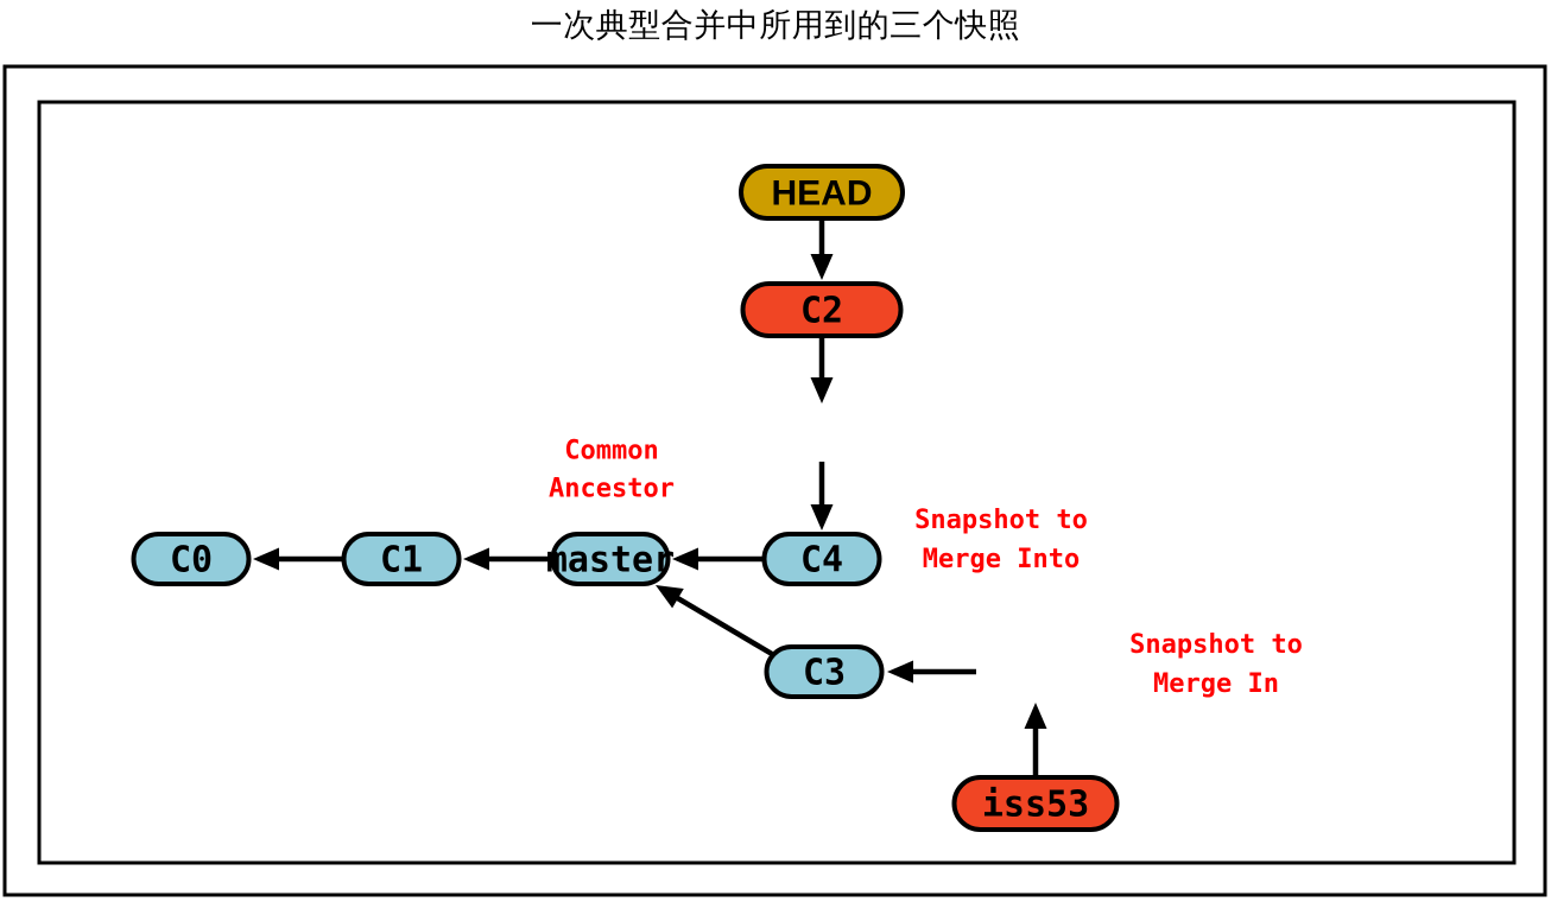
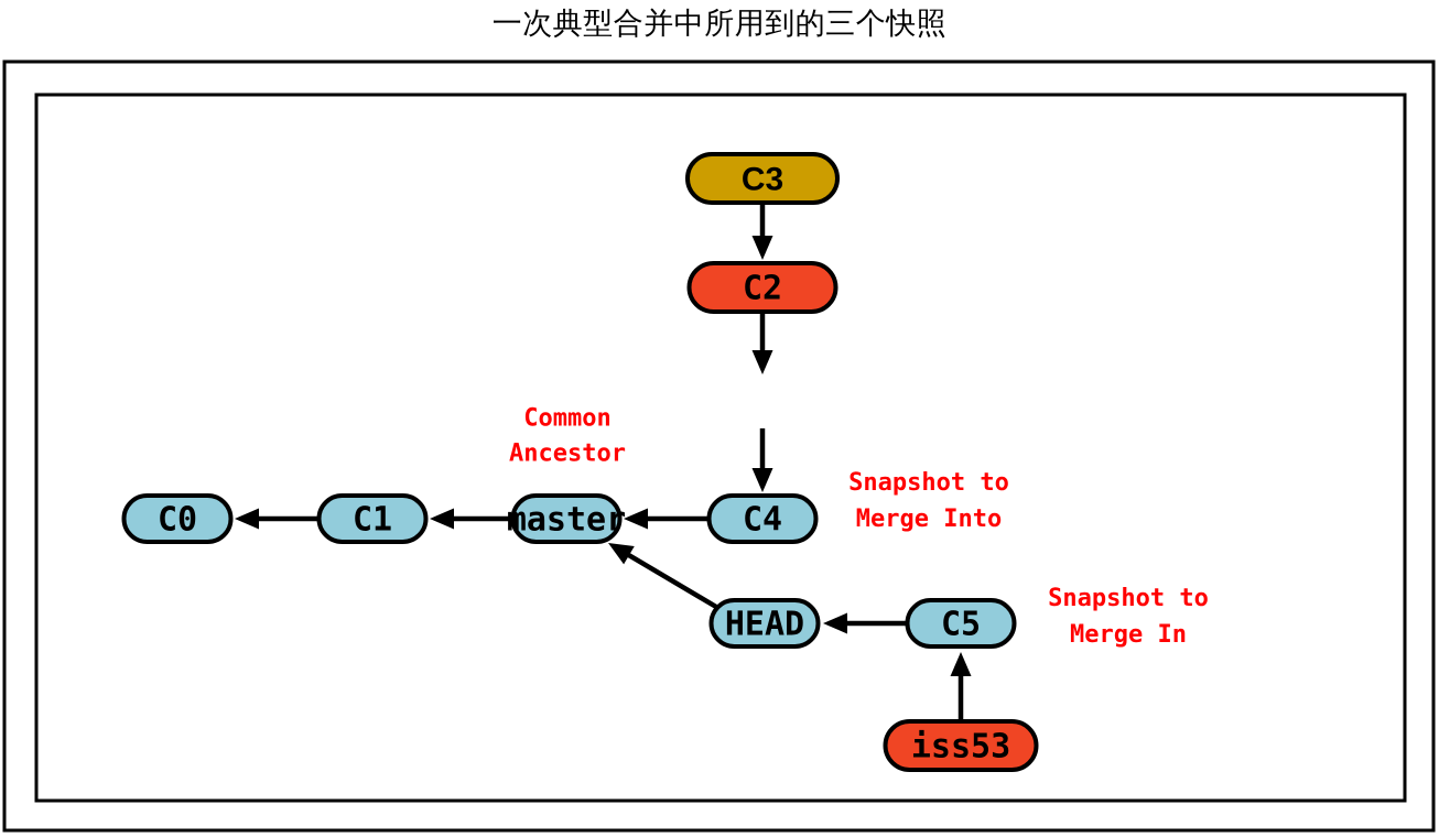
  一次典型合并中所用到的三个快照
- HEAD
+ C3
  C2
  iss53
  C0
  C1
  master
  C4
- C3
+ HEAD
+ C5
  Common
  Ancestor
  Snapshot to
  Merge Into
  Snapshot to
  Merge In
